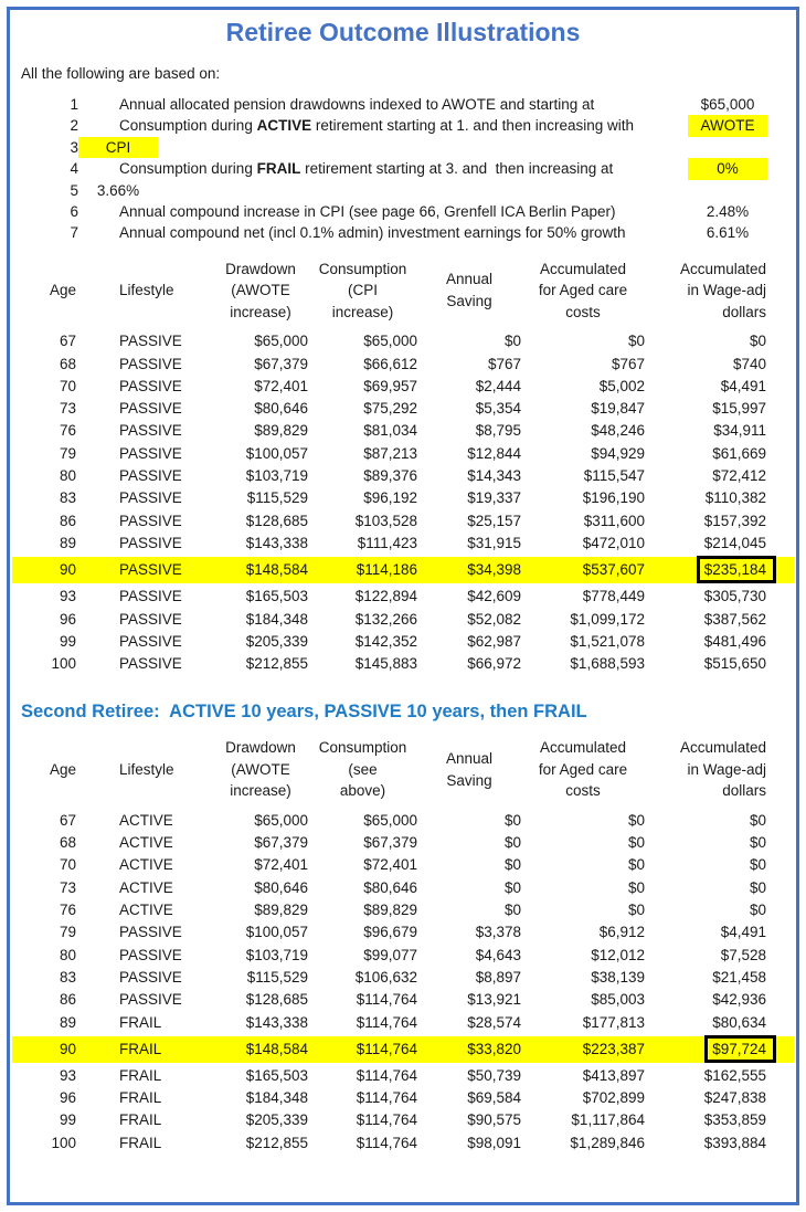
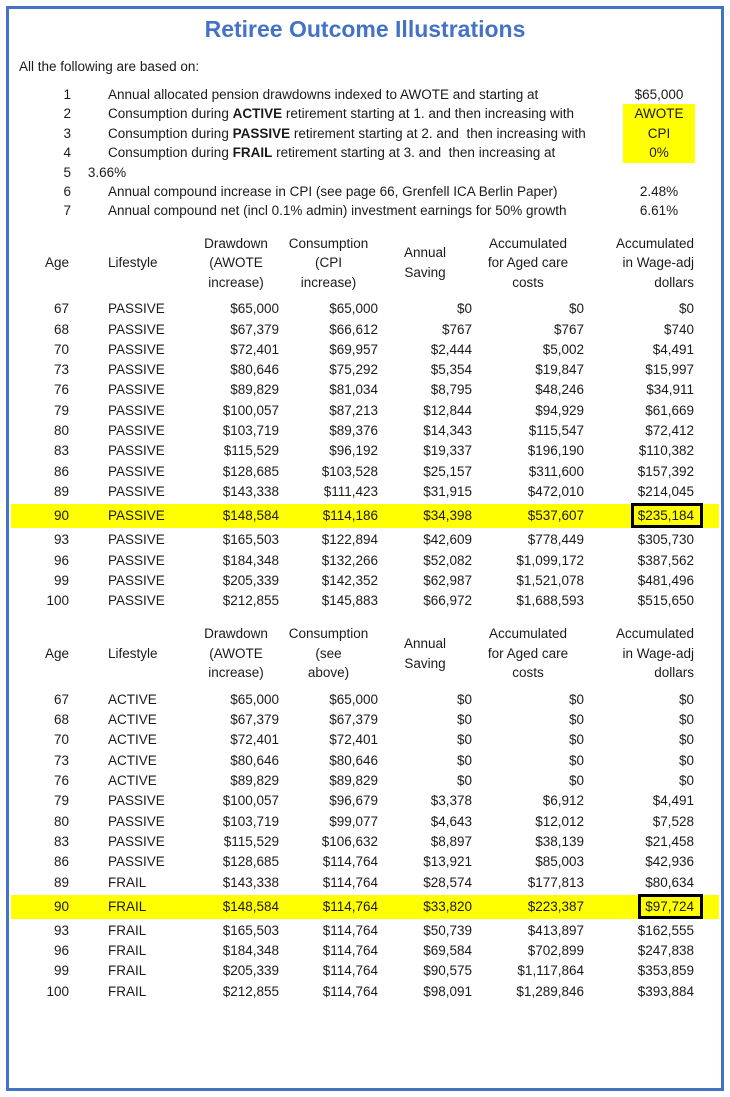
  Retiree Outcome Illustrations
  All the following are based on:
  1
  Annual allocated pension drawdowns indexed to AWOTE and starting at
  $65,000
  2
  Consumption during ACTIVE retirement starting at 1. and then increasing with
  AWOTE
  3
+ Consumption during PASSIVE retirement starting at 2. and then increasing with
  CPI
  4
  Consumption during FRAIL retirement starting at 3. and then increasing at
  0%
  5
  3.66%
  6
  Annual compound increase in CPI (see page 66, Grenfell ICA Berlin Paper)
  2.48%
  7
  Annual compound net (incl 0.1% admin) investment earnings for 50% growth
  6.61%
  Age
  Lifestyle
  Drawdown
  (AWOTE
  increase)
  Consumption
  (CPI
  increase)
  Annual
  Saving
  Accumulated
  for Aged care
  costs
  Accumulated
  in Wage-adj
  dollars
  67
  PASSIVE
  $65,000
  $65,000
  $0
  $0
  $0
  68
  PASSIVE
  $67,379
  $66,612
  $767
  $767
  $740
  70
  PASSIVE
  $72,401
  $69,957
  $2,444
  $5,002
  $4,491
  73
  PASSIVE
  $80,646
  $75,292
  $5,354
  $19,847
  $15,997
  76
  PASSIVE
  $89,829
  $81,034
  $8,795
  $48,246
  $34,911
  79
  PASSIVE
  $100,057
  $87,213
  $12,844
  $94,929
  $61,669
  80
  PASSIVE
  $103,719
  $89,376
  $14,343
  $115,547
  $72,412
  83
  PASSIVE
  $115,529
  $96,192
  $19,337
  $196,190
  $110,382
  86
  PASSIVE
  $128,685
  $103,528
  $25,157
  $311,600
  $157,392
  89
  PASSIVE
  $143,338
  $111,423
  $31,915
  $472,010
  $214,045
  90
  PASSIVE
  $148,584
  $114,186
  $34,398
  $537,607
  $235,184
  93
  PASSIVE
  $165,503
  $122,894
  $42,609
  $778,449
  $305,730
  96
  PASSIVE
  $184,348
  $132,266
  $52,082
  $1,099,172
  $387,562
  99
  PASSIVE
  $205,339
  $142,352
  $62,987
  $1,521,078
  $481,496
  100
  PASSIVE
  $212,855
  $145,883
  $66,972
  $1,688,593
  $515,650
- Second Retiree: ACTIVE 10 years, PASSIVE 10 years, then FRAIL
  Age
  Lifestyle
  Drawdown
  (AWOTE
  increase)
  Consumption
  (see
  above)
  Annual
  Saving
  Accumulated
  for Aged care
  costs
  Accumulated
  in Wage-adj
  dollars
  67
  ACTIVE
  $65,000
  $65,000
  $0
  $0
  $0
  68
  ACTIVE
  $67,379
  $67,379
  $0
  $0
  $0
  70
  ACTIVE
  $72,401
  $72,401
  $0
  $0
  $0
  73
  ACTIVE
  $80,646
  $80,646
  $0
  $0
  $0
  76
  ACTIVE
  $89,829
  $89,829
  $0
  $0
  $0
  79
  PASSIVE
  $100,057
  $96,679
  $3,378
  $6,912
  $4,491
  80
  PASSIVE
  $103,719
  $99,077
  $4,643
  $12,012
  $7,528
  83
  PASSIVE
  $115,529
  $106,632
  $8,897
  $38,139
  $21,458
  86
  PASSIVE
  $128,685
  $114,764
  $13,921
  $85,003
  $42,936
  89
  FRAIL
  $143,338
  $114,764
  $28,574
  $177,813
  $80,634
  90
  FRAIL
  $148,584
  $114,764
  $33,820
  $223,387
  $97,724
  93
  FRAIL
  $165,503
  $114,764
  $50,739
  $413,897
  $162,555
  96
  FRAIL
  $184,348
  $114,764
  $69,584
  $702,899
  $247,838
  99
  FRAIL
  $205,339
  $114,764
  $90,575
  $1,117,864
  $353,859
  100
  FRAIL
  $212,855
  $114,764
  $98,091
  $1,289,846
  $393,884
